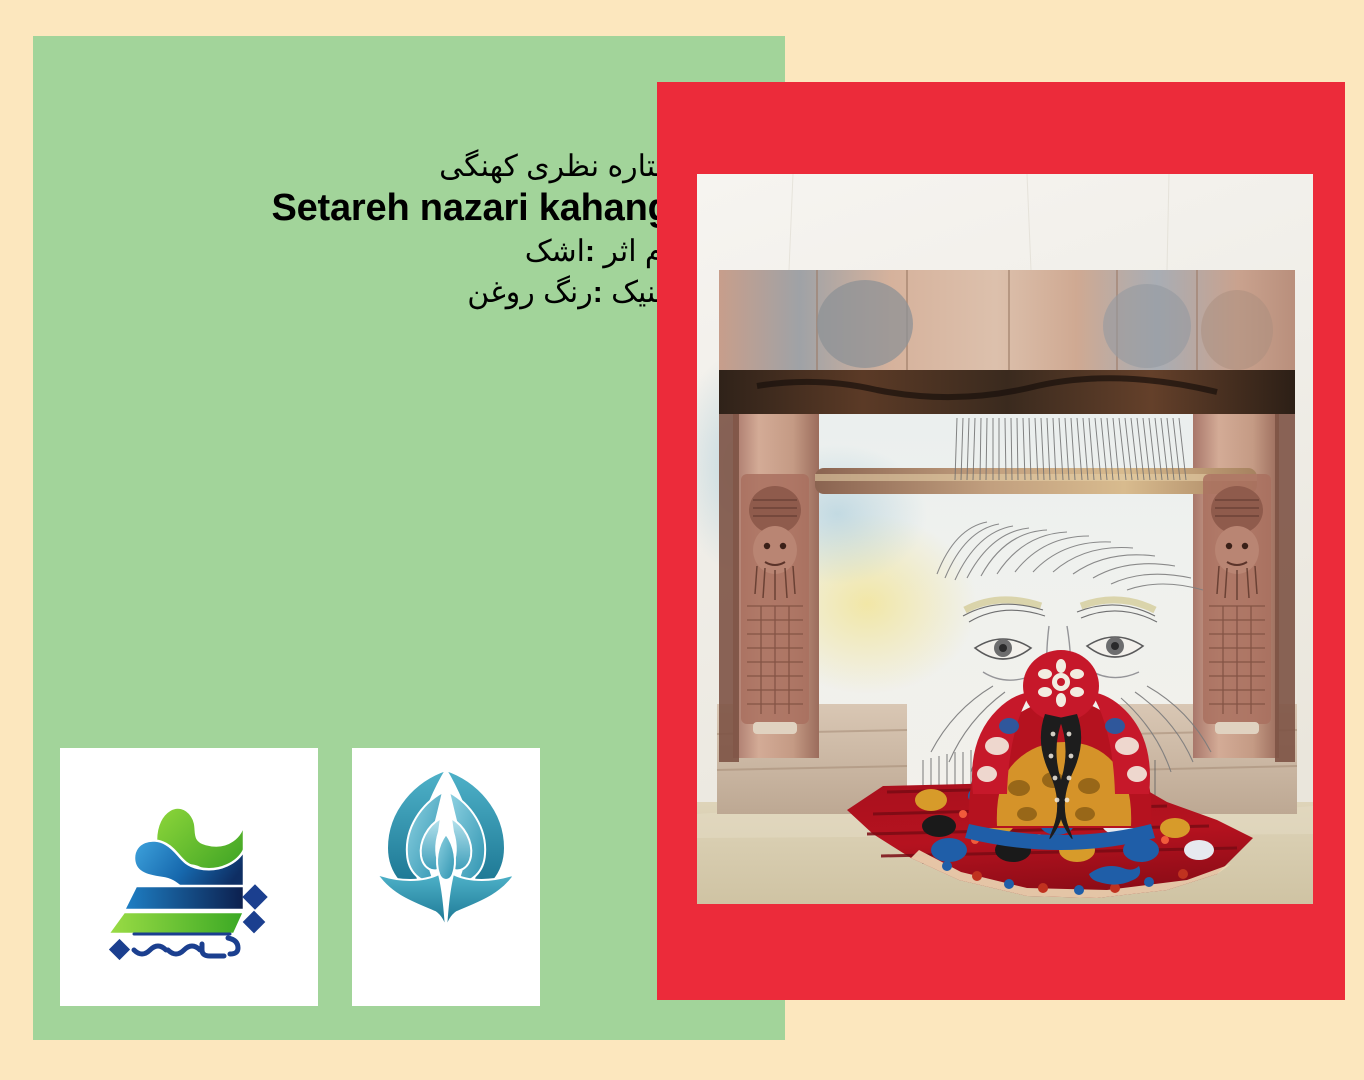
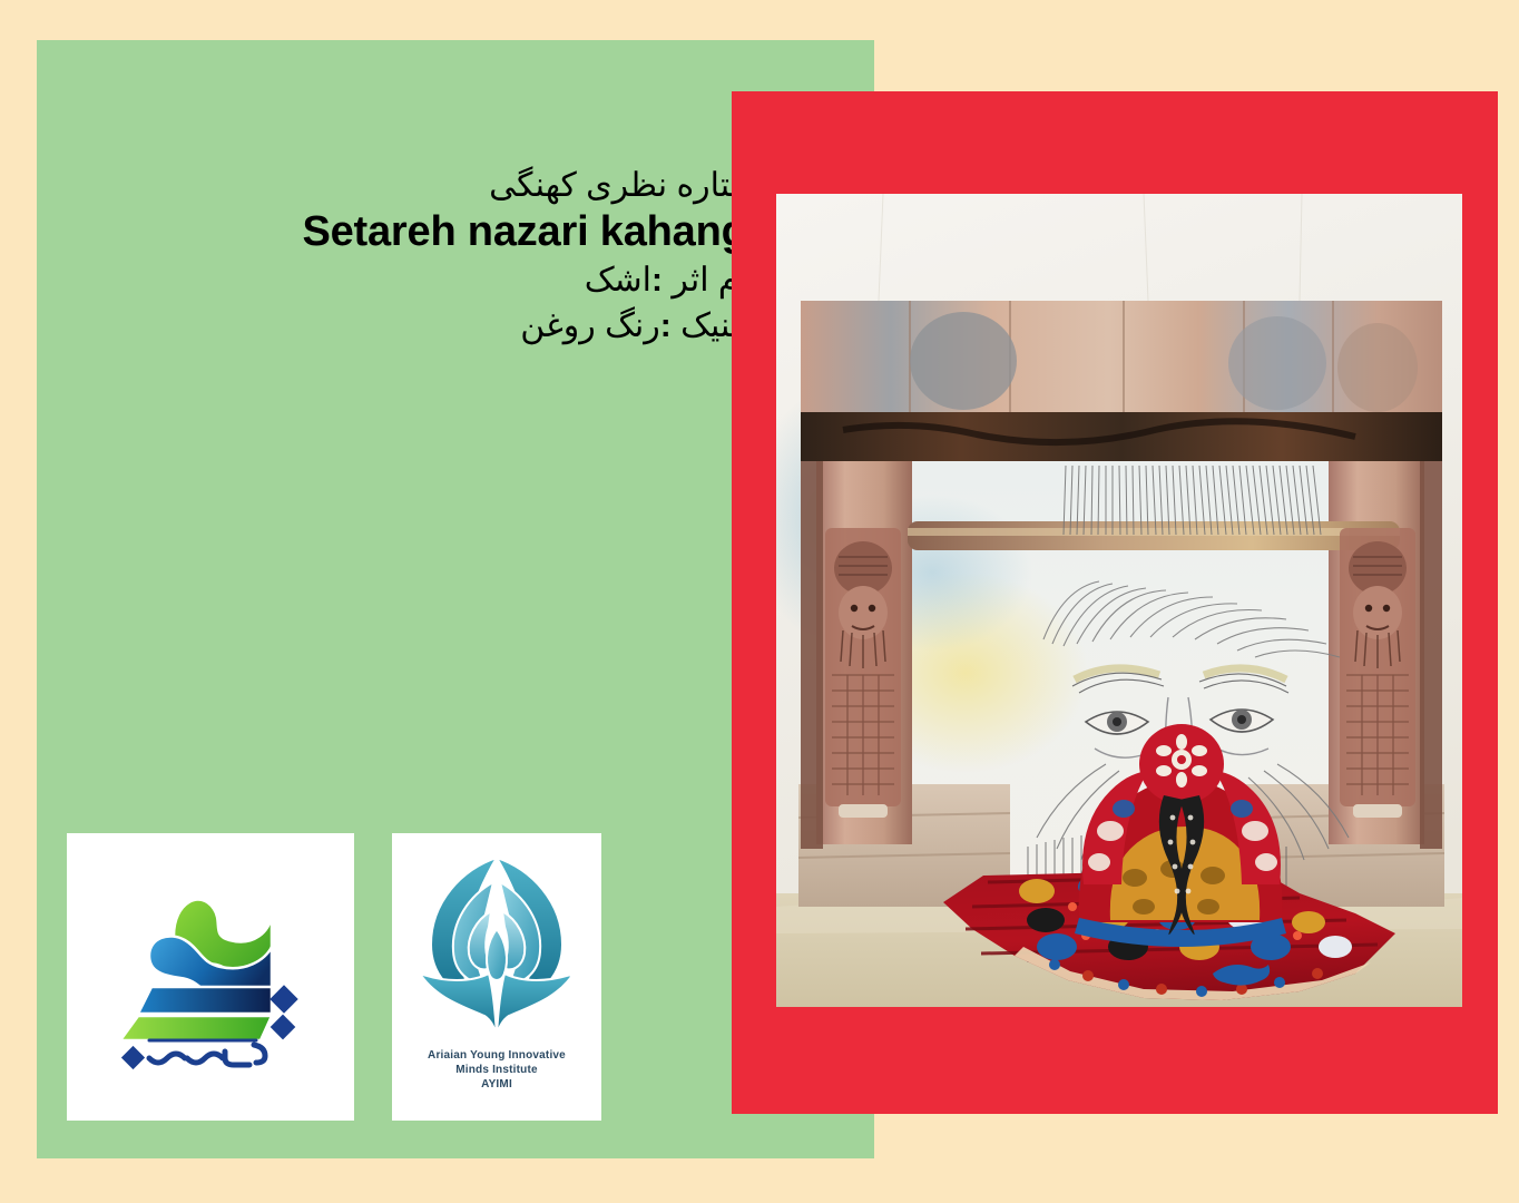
  تاره نظری کهنگی
  Setareh nazari kahan
  م اثر :اشک
  نیک :رنگ روغن
+ Ariaian Young Innovative
+ Minds Institute
+ AYIMI
